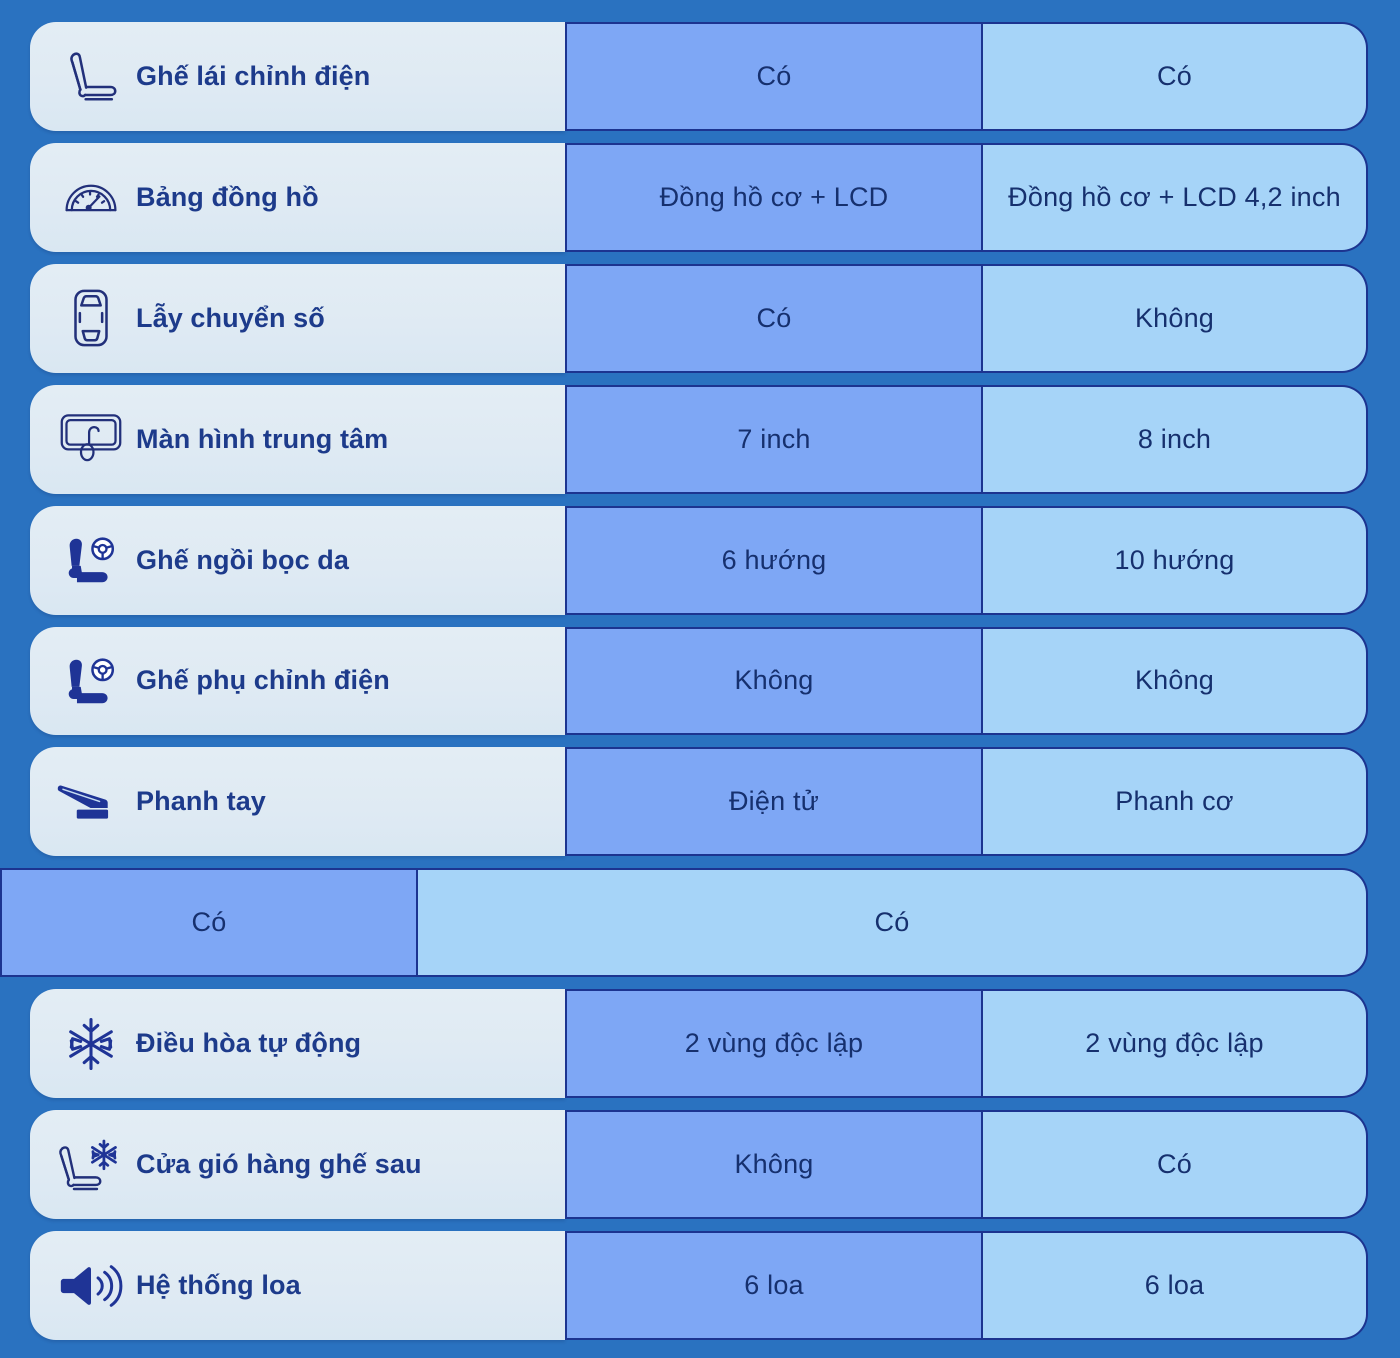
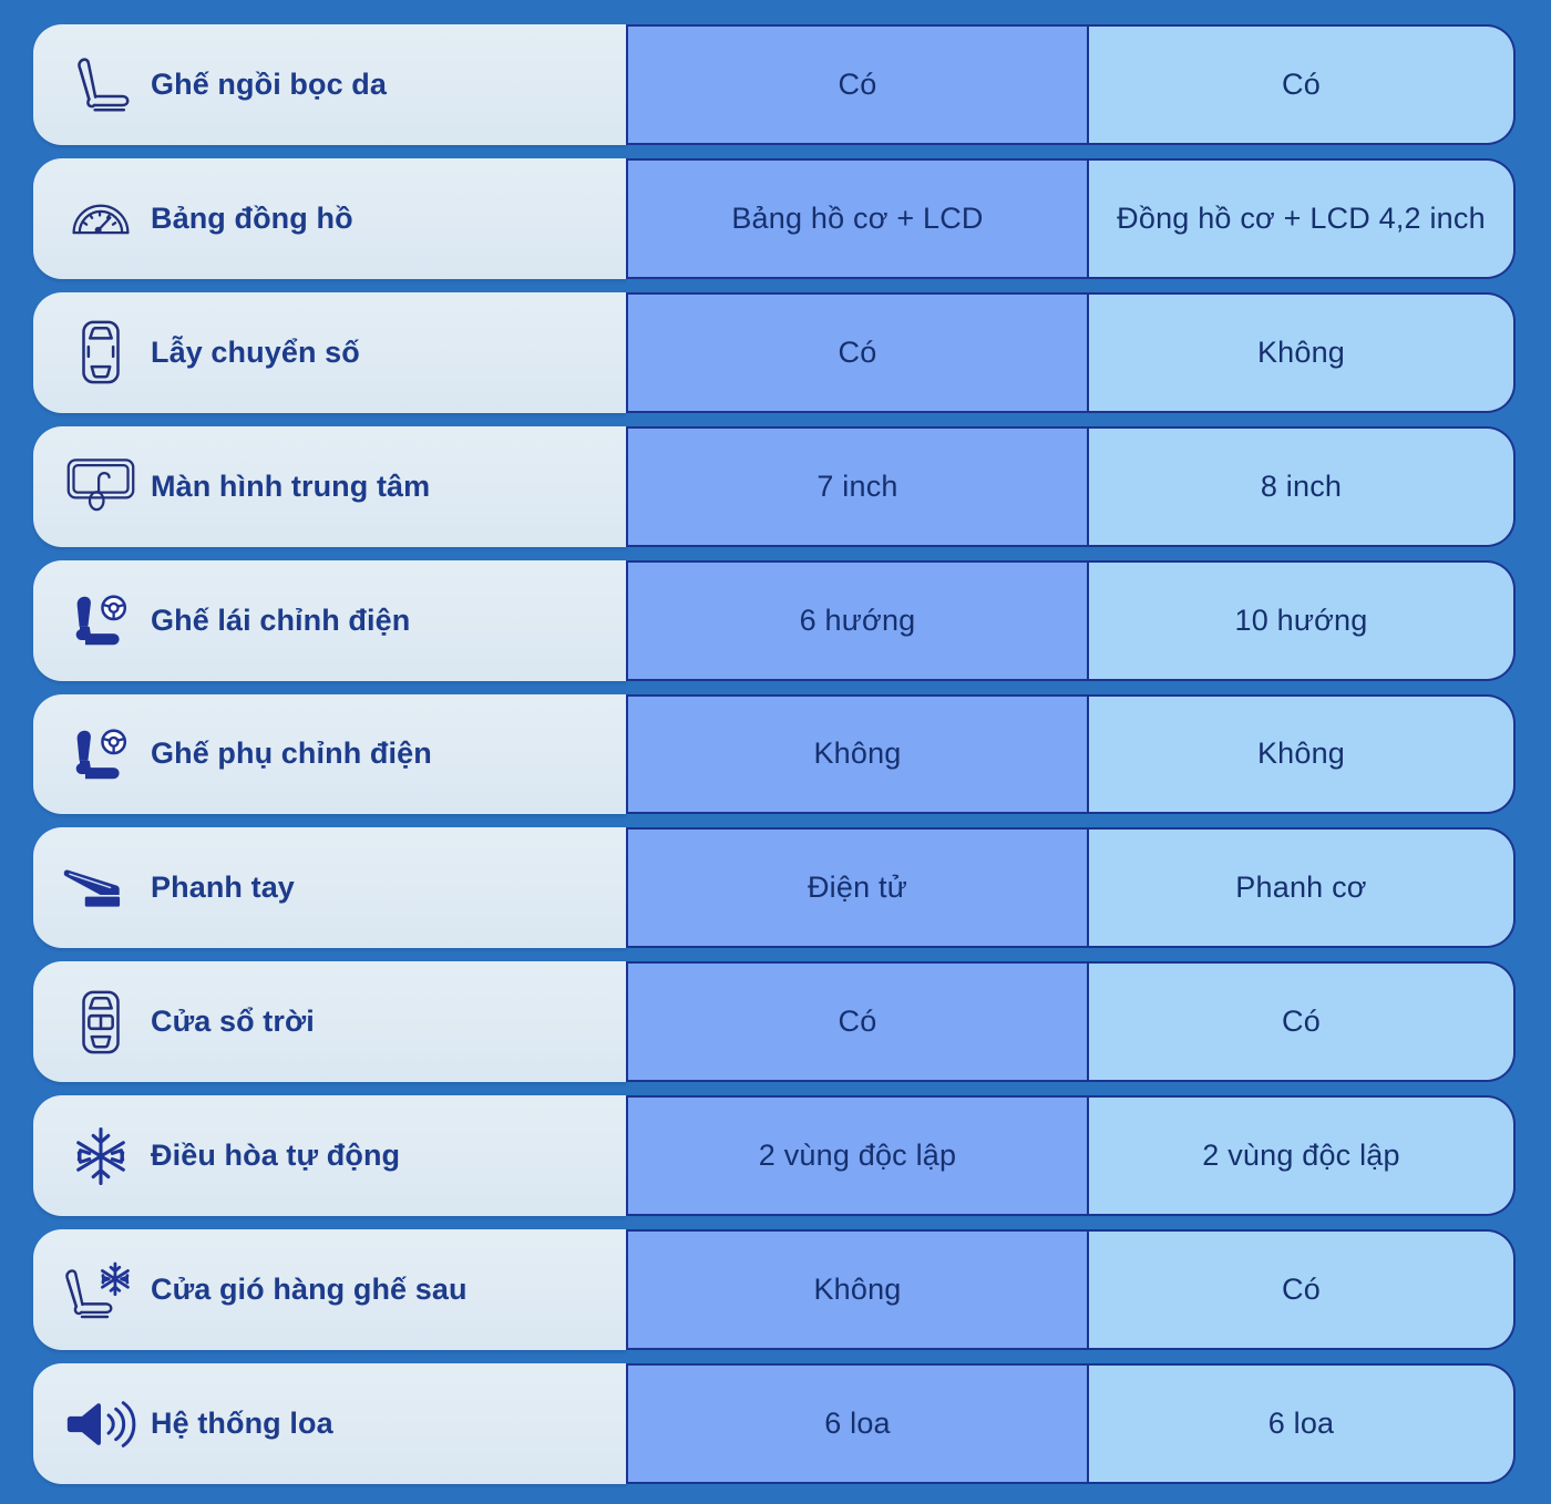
- Ghế lái chỉnh điện
+ Ghế ngồi bọc da
  Có
  Có
  Bảng đồng hồ
- Đồng hồ cơ + LCD
+ Bảng hồ cơ + LCD
  Đồng hồ cơ + LCD 4,2 inch
  Lẫy chuyển số
  Có
  Không
  Màn hình trung tâm
  7 inch
  8 inch
- Ghế ngồi bọc da
+ Ghế lái chỉnh điện
  6 hướng
  10 hướng
  Ghế phụ chỉnh điện
  Không
  Không
  Phanh tay
  Điện tử
  Phanh cơ
+ Cửa sổ trời
  Có
  Có
  Điều hòa tự động
  2 vùng độc lập
  2 vùng độc lập
  Cửa gió hàng ghế sau
  Không
  Có
  Hệ thống loa
  6 loa
  6 loa
